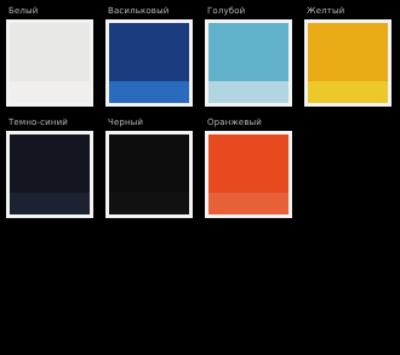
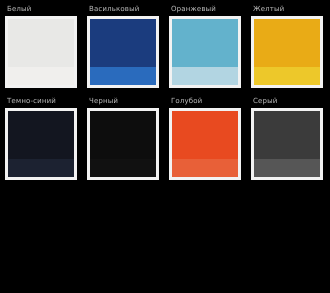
  Белый
  Васильковый
- Голубой
+ Оранжевый
  Желтый
  Темно-синий
  Черный
- Оранжевый
+ Голубой
+ Серый
